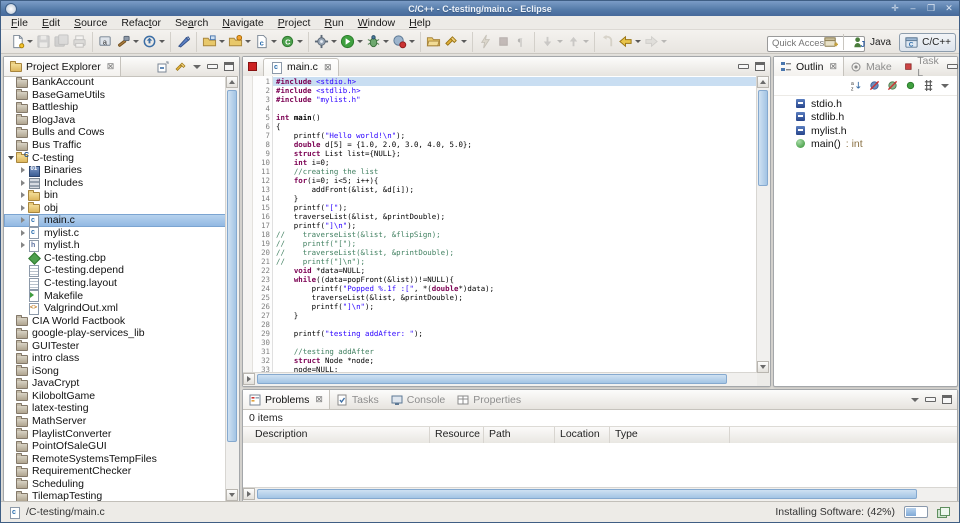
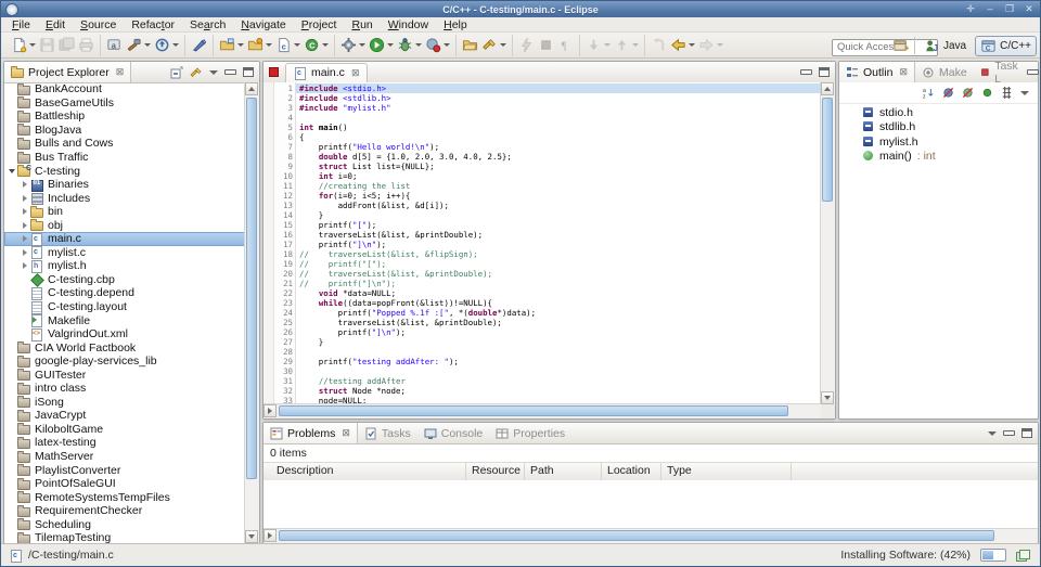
  C/C++ - C-testing/main.c - Eclipse
  ✛
  –
  ❐
  ✕
  File
  Edit
  Source
  Refactor
  Search
  Navigate
  Project
  Run
  Window
  Help
  a
  c
  C
  ¶
  Quick Acces
  J
  Java
  C/C++
  Project Explorer
  ⊠
  BankAccount
  BaseGameUtils
  Battleship
  BlogJava
  Bulls and Cows
  Bus Traffic
  C-testing
  Binaries
  Includes
  bin
  obj
  main.c
  mylist.c
  mylist.h
  C-testing.cbp
  C-testing.depend
  C-testing.layout
  Makefile
  ValgrindOut.xml
  CIA World Factbook
  google-play-services_lib
  GUITester
  intro class
  iSong
  JavaCrypt
  KiloboltGame
  latex-testing
  MathServer
  PlaylistConverter
  PointOfSaleGUI
  RemoteSystemsTempFiles
  RequirementChecker
  Scheduling
  TilemapTesting
  main.c
  ⊠
  1
  2
  3
  4
  5
  6
  7
  8
  9
  10
  11
  12
  13
  14
  15
  16
  17
  18
  19
  20
  21
  22
  23
  24
  25
  26
  27
  28
  29
  30
  31
  32
  33
  #include <stdio.h>
  #include <stdlib.h>
  #include "mylist.h"
  int main()
  {
  printf("Hello world!\n");
- double d[5] = {1.0, 2.0, 3.0, 4.0, 5.0};
+ double d[5] = {1.0, 2.0, 3.0, 4.0, 2.5};
  struct List list={NULL};
  int i=0;
  //creating the list
  for(i=0; i<5; i++){
  addFront(&list, &d[i]);
  }
  printf("[");
  traverseList(&list, &printDouble);
  printf("]\n");
  // traverseList(&list, &flipSign);
  // printf("[");
  // traverseList(&list, &printDouble);
  // printf("]\n");
  void *data=NULL;
  while((data=popFront(&list))!=NULL){
  printf("Popped %.1f :[", *(double*)data);
  traverseList(&list, &printDouble);
  printf("]\n");
  }
  printf("testing addAfter: ");
  //testing addAfter
  struct Node *node;
  node=NULL;
  Outlin
  ⊠
  Make
  Task L
  stdio.h
  stdlib.h
  mylist.h
  main()
  : int
  Problems
  ⊠
  Tasks
  Console
  Properties
  0 items
  Description
  Resource
  Path
  Location
  Type
  /C-testing/main.c
  Installing Software: (42%)
